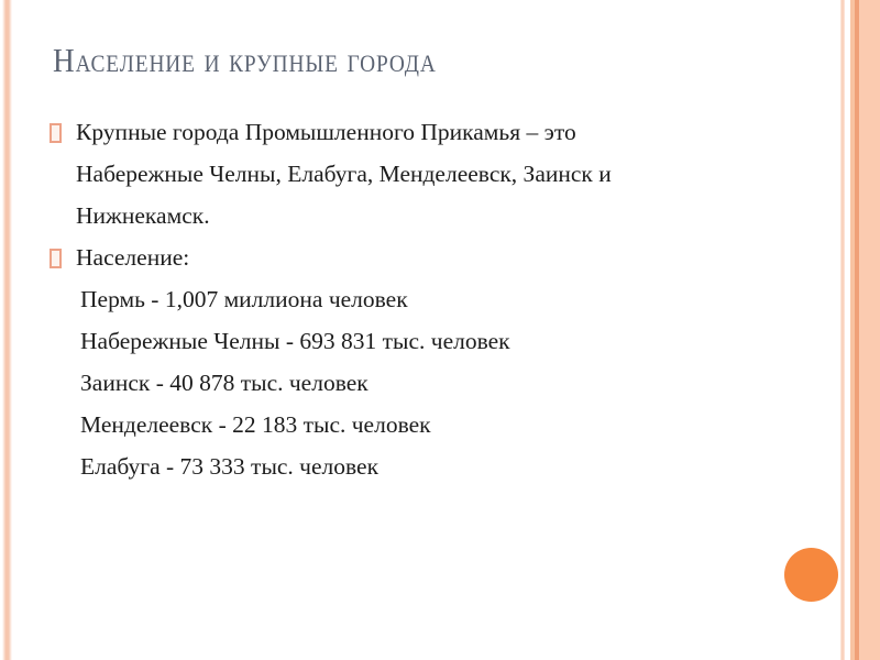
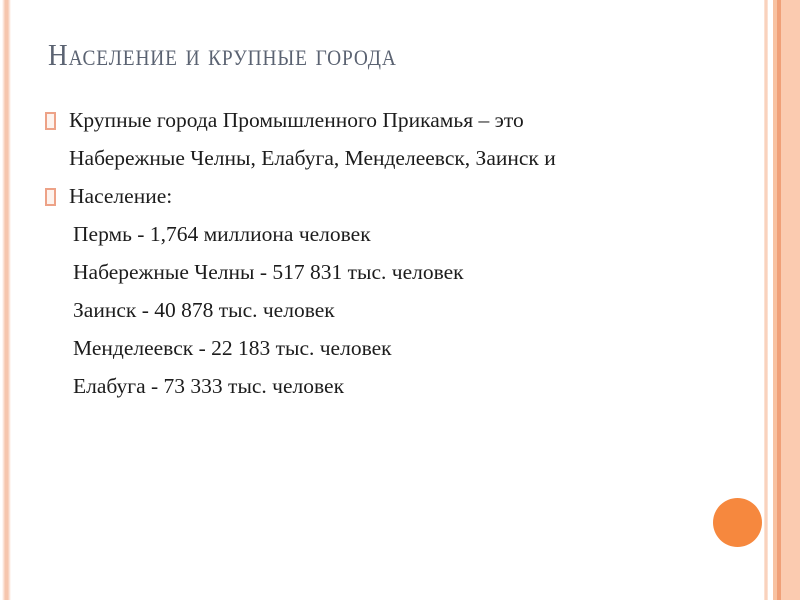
  Население и крупные города
  Крупные города Промышленного Прикамья – это
  Набережные Челны, Елабуга, Менделеевск, Заинск и
- Нижнекамск.
  Население:
- Пермь - 1,007 миллиона человек
+ Пермь - 1,764 миллиона человек
- Набережные Челны - 693 831 тыс. человек
+ Набережные Челны - 517 831 тыс. человек
  Заинск - 40 878 тыс. человек
  Менделеевск - 22 183 тыс. человек
  Елабуга - 73 333 тыс. человек
